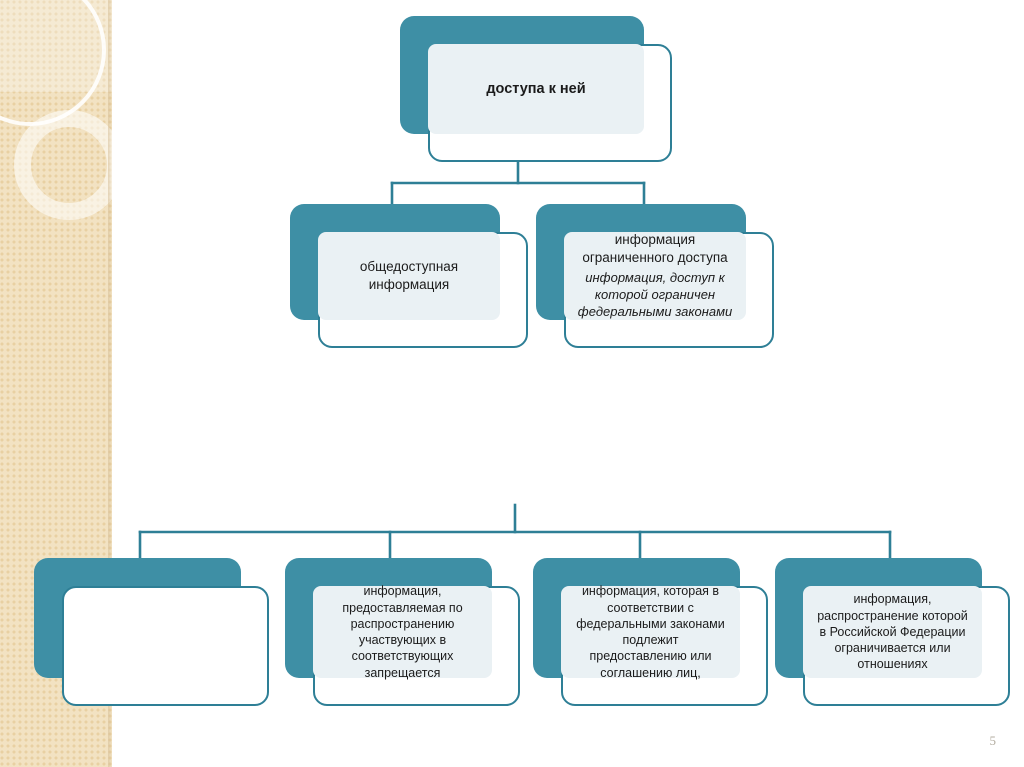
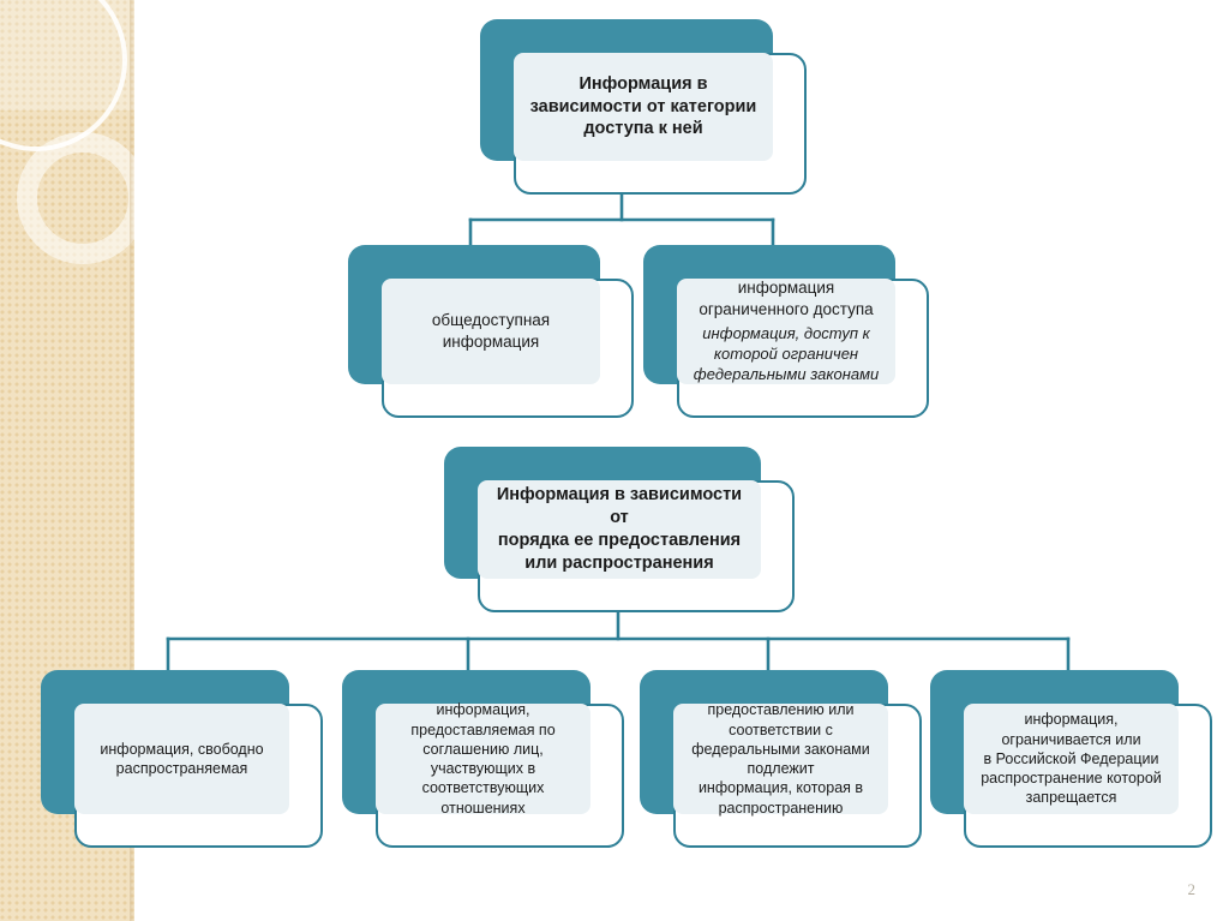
+ Информация в
+ зависимости от категории
  доступа к ней
  общедоступная
  информация
  информация
  ограниченного доступа
  информация, доступ к
  которой ограничен
  федеральными законами
+ Информация в зависимости от
+ порядка ее предоставления
+ или распространения
+ информация, свободно
+ распространяемая
  информация,
  предоставляемая по
- распространению
+ соглашению лиц,
  участвующих в
  соответствующих
- запрещается
+ отношениях
- информация, которая в
+ предоставлению или
  соответствии с
  федеральными законами
  подлежит
- предоставлению или
+ информация, которая в
- соглашению лиц,
+ распространению
  информация,
- распространение которой
+ ограничивается или
  в Российской Федерации
- ограничивается или
+ распространение которой
- отношениях
+ запрещается
- 5
+ 2
